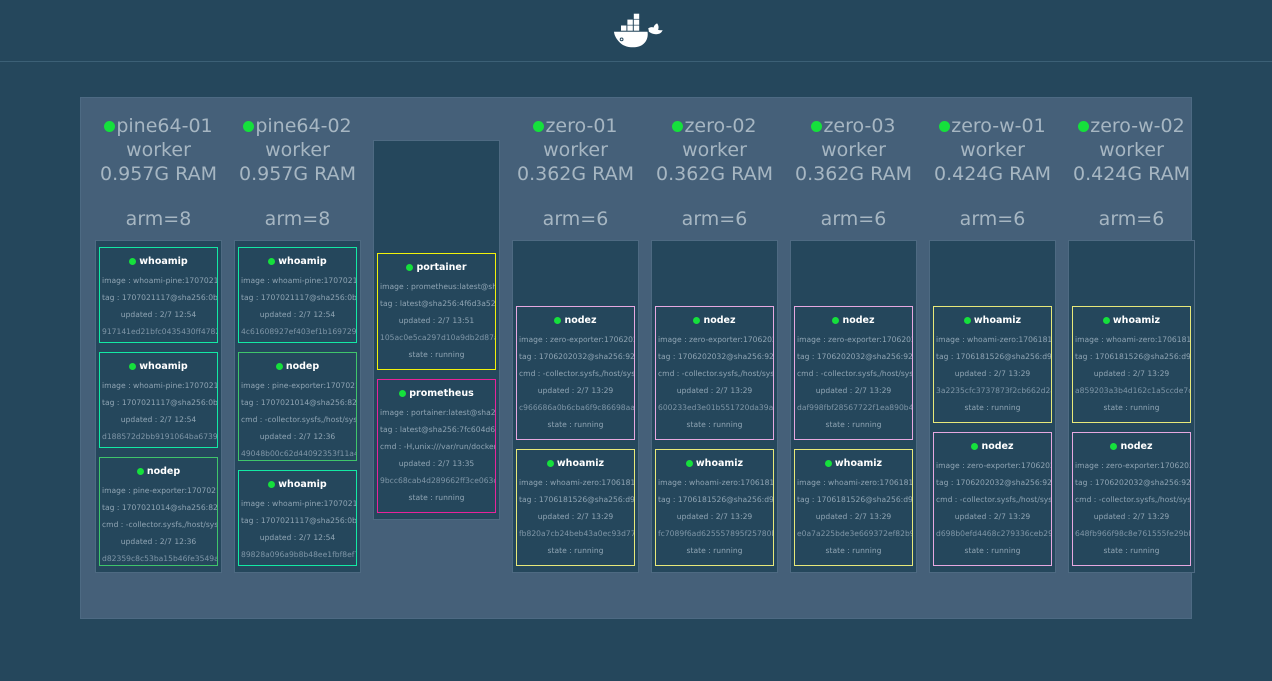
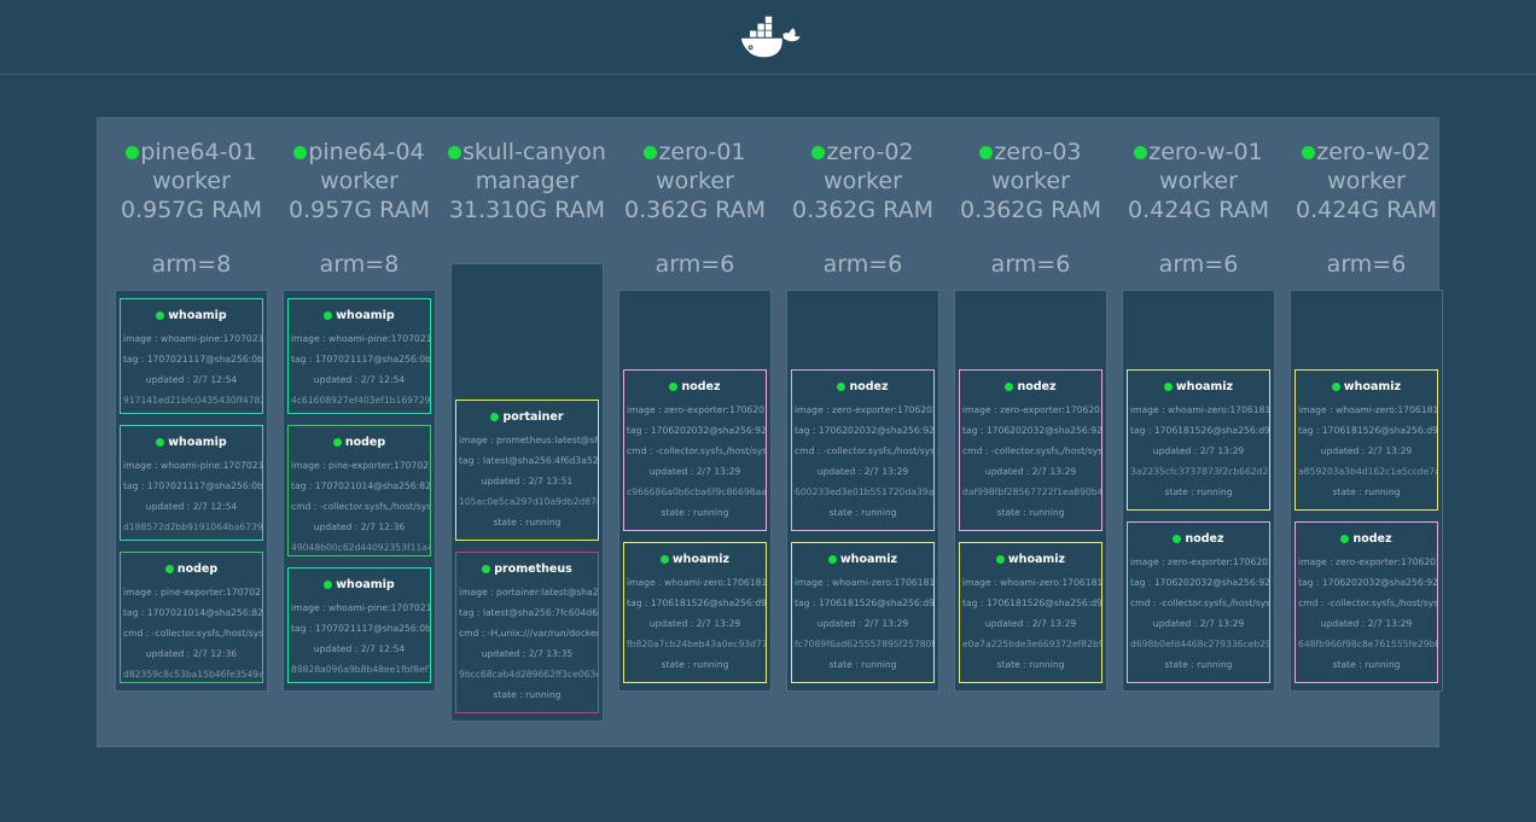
  pine64-01
  worker
  0.957G RAM
  arm=8
  whoamip
  image : whoami-pine:1707021
  tag : 1707021117@sha256:0b
  updated : 2/7 12:54
  917141ed21bfc0435430ff478
  whoamip
  image : whoami-pine:1707021
  tag : 1707021117@sha256:0b
  updated : 2/7 12:54
  d188572d2bb9191064ba6739
  nodep
  image : pine-exporter:170702
  tag : 1707021014@sha256:82
  cmd : -collector.sysfs,/host/sys
  updated : 2/7 12:36
  d82359c8c53ba15b46fe3549a
- pine64-02
+ pine64-04
  worker
  0.957G RAM
  arm=8
  whoamip
  image : whoami-pine:1707021
  tag : 1707021117@sha256:0b
  updated : 2/7 12:54
  4c61608927ef403ef1b169729
  nodep
  image : pine-exporter:170702
  tag : 1707021014@sha256:82
  cmd : -collector.sysfs,/host/sys
  updated : 2/7 12:36
  49048b00c62d44092353f11a
  whoamip
  image : whoami-pine:1707021
  tag : 1707021117@sha256:0b
  updated : 2/7 12:54
  89828a096a9b8b48ee1fbf8ef
+ skull-canyon
+ manager
+ 31.310G RAM
  portainer
  image : prometheus:latest@sh
  tag : latest@sha256:4f6d3a52
  updated : 2/7 13:51
  105ac0e5ca297d10a9db2d87
  state : running
  prometheus
  image : portainer:latest@sha2
  tag : latest@sha256:7fc604d6
  cmd : -H,unix:///var/run/docker
  updated : 2/7 13:35
  9bcc68cab4d289662ff3ce063
  state : running
  zero-01
  worker
  0.362G RAM
  arm=6
  nodez
  image : zero-exporter:170620
  tag : 1706202032@sha256:92
  cmd : -collector.sysfs,/host/sys
  updated : 2/7 13:29
  c966686a0b6cba6f9c86698aa
  state : running
  whoamiz
  image : whoami-zero:1706181
  tag : 1706181526@sha256:d9
  updated : 2/7 13:29
  fb820a7cb24beb43a0ec93d77
  state : running
  zero-02
  worker
  0.362G RAM
  arm=6
  nodez
  image : zero-exporter:170620
  tag : 1706202032@sha256:92
  cmd : -collector.sysfs,/host/sys
  updated : 2/7 13:29
  600233ed3e01b551720da39a
  state : running
  whoamiz
  image : whoami-zero:1706181
  tag : 1706181526@sha256:d9
  updated : 2/7 13:29
  fc7089f6ad625557895f25780
  state : running
  zero-03
  worker
  0.362G RAM
  arm=6
  nodez
  image : zero-exporter:170620
  tag : 1706202032@sha256:92
  cmd : -collector.sysfs,/host/sys
  updated : 2/7 13:29
  daf998fbf28567722f1ea890b4
  state : running
  whoamiz
  image : whoami-zero:1706181
  tag : 1706181526@sha256:d9
  updated : 2/7 13:29
  e0a7a225bde3e669372ef82b
  state : running
  zero-w-01
  worker
  0.424G RAM
  arm=6
  whoamiz
  image : whoami-zero:1706181
  tag : 1706181526@sha256:d9
  updated : 2/7 13:29
  3a2235cfc3737873f2cb662d2
  state : running
  nodez
  image : zero-exporter:170620
  tag : 1706202032@sha256:92
  cmd : -collector.sysfs,/host/sys
  updated : 2/7 13:29
  d698b0efd4468c279336ceb29
  state : running
  zero-w-02
  worker
  0.424G RAM
  arm=6
  whoamiz
  image : whoami-zero:1706181
  tag : 1706181526@sha256:d9
  updated : 2/7 13:29
  a859203a3b4d162c1a5ccde7
  state : running
  nodez
  image : zero-exporter:170620
  tag : 1706202032@sha256:92
  cmd : -collector.sysfs,/host/sys
  updated : 2/7 13:29
  648fb966f98c8e761555fe29b
  state : running
